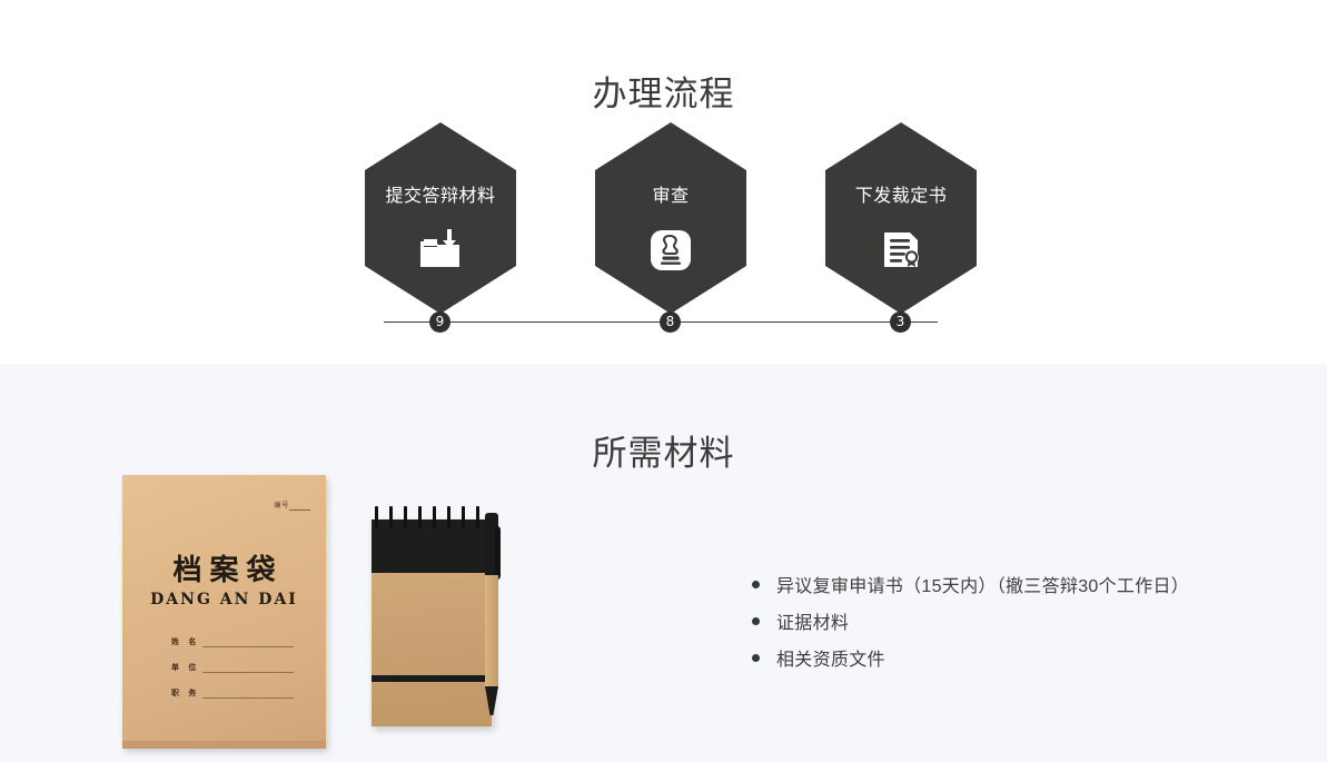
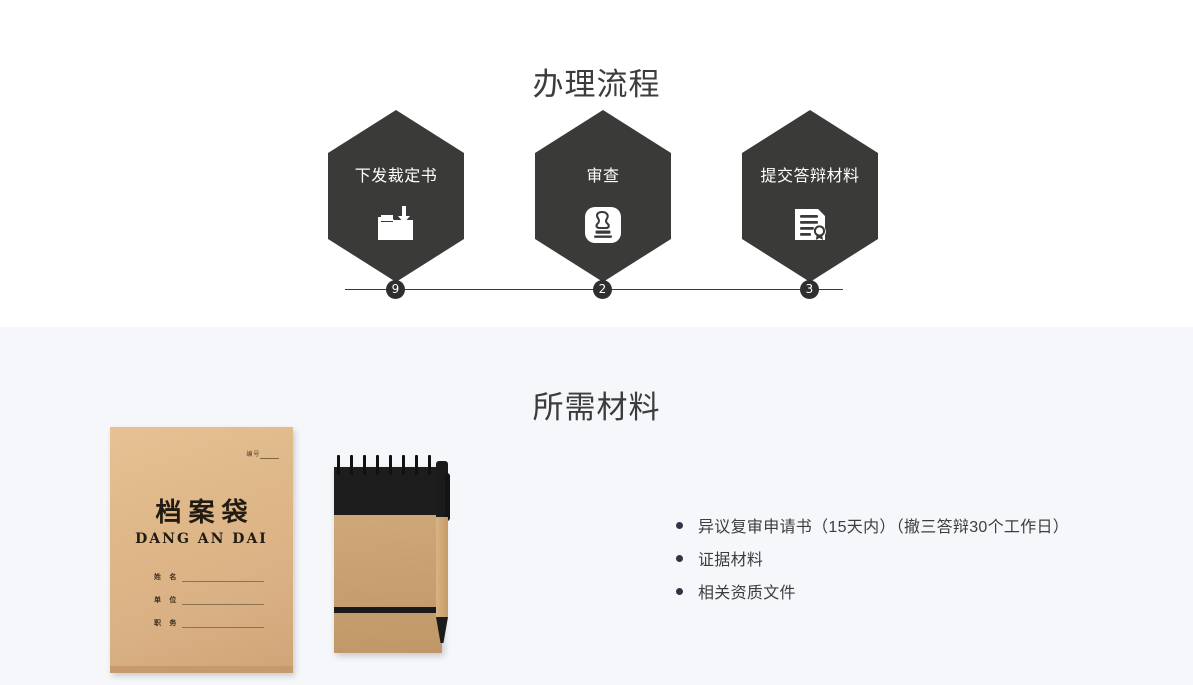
  办理流程
- 提交答辩材料
+ 下发裁定书
  审查
- 下发裁定书
+ 提交答辩材料
  9
- 8
+ 2
  3
  所需材料
  档案袋
  DANG AN DAI
  姓 名
  单 位
  职 务
  异议复审申请书（15天内）（撤三答辩30个工作日）
  证据材料
  相关资质文件
